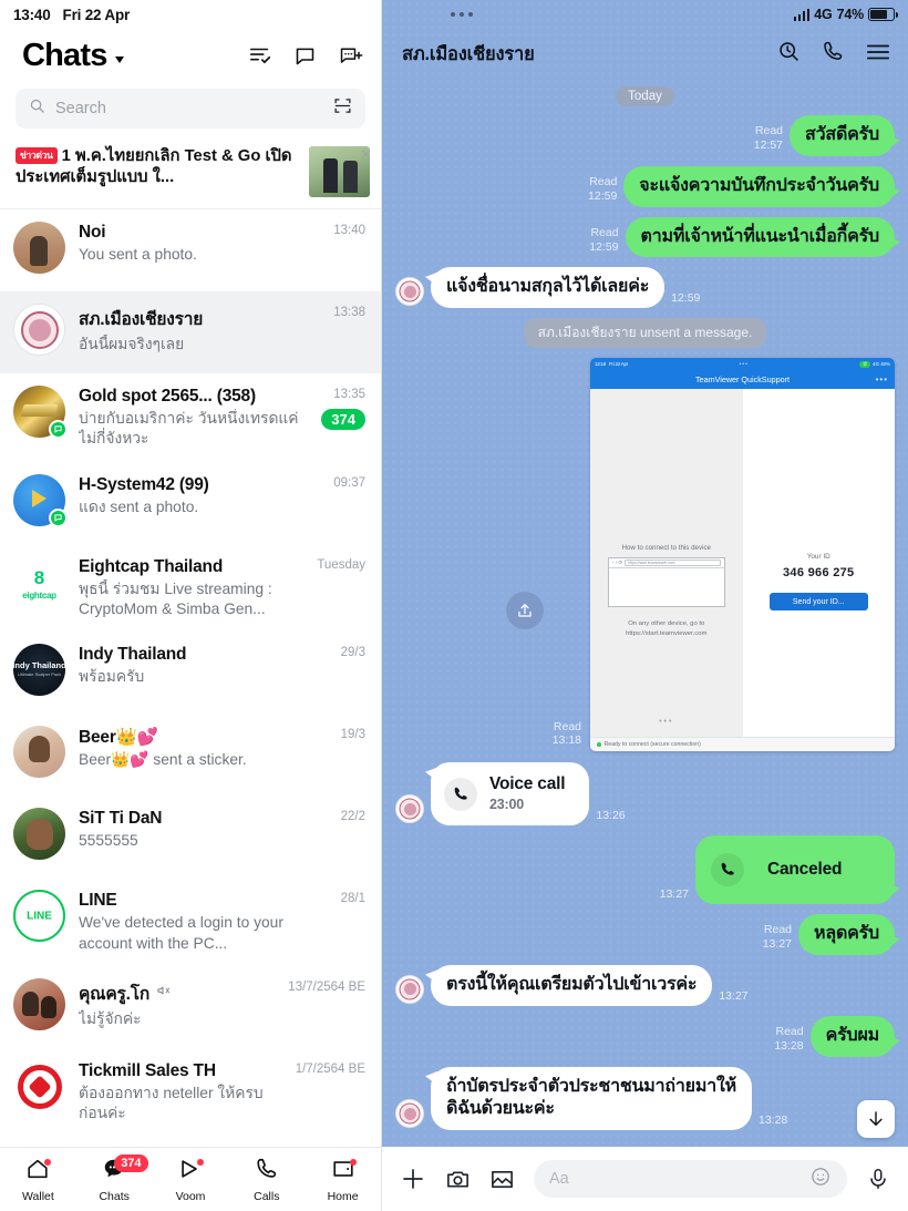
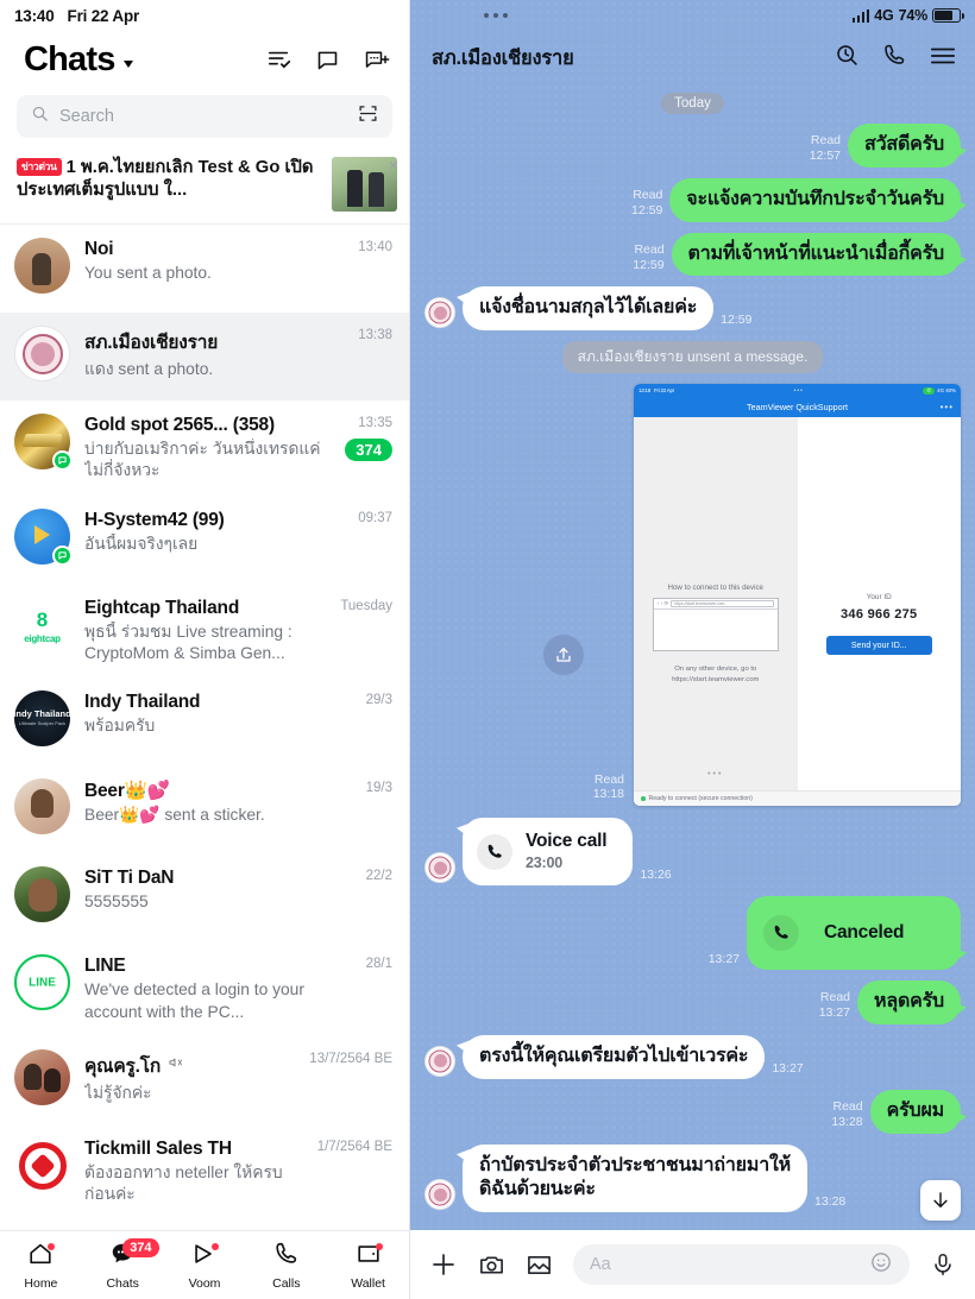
  13:40
  Fri 22 Apr
  Chats
  Search
  ข่าวด่วน 1 พ.ค.ไทยยกเลิก Test & Go เปิดประเทศเต็มรูปแบบ ใ...
  ×
  Noi
  You sent a photo.
  13:40
  สภ.เมืองเชียงราย
- อันนี้ผมจริงๆเลย
+ แดง sent a photo.
  13:38
  Gold spot 2565... (358)
  บ่ายกับอเมริกาค่ะ วันหนึ่งเทรดแค่ไม่กี่จังหวะ
  13:35
  374
  H-System42 (99)
- แดง sent a photo.
+ อันนี้ผมจริงๆเลย
  09:37
  8
  eightcap
  Eightcap Thailand
  พุธนี้ ร่วมชม Live streaming : CryptoMom & Simba Gen...
  Tuesday
  Indy Thailand
  Indy Thailand
  พร้อมครับ
  29/3
  Beer👑💕
  Beer👑💕 sent a sticker.
  19/3
  SiT Ti DaN
  5555555
  22/2
  LINE
  LINE
  We've detected a login to your account with the PC...
  28/1
  คุณครู.โก
  ไม่รู้จักค่ะ
  13/7/2564 BE
  Tickmill Sales TH
  ต้องออกทาง neteller ให้ครบก่อนค่ะ
  1/7/2564 BE
- Wallet
+ Home
  374
  Chats
  Voom
  Calls
- Home
+ Wallet
  4G
  74%
  สภ.เมืองเชียงราย
  Today
  Read
  12:57
  สวัสดีครับ
  Read
  12:59
  จะแจ้งความบันทึกประจำวันครับ
  Read
  12:59
  ตามที่เจ้าหน้าที่แนะนำเมื่อกี้ครับ
  แจ้งชื่อนามสกุลไว้ได้เลยค่ะ
  12:59
  สภ.เมืองเชียงราย unsent a message.
  Read
  13:18
  TeamViewer QuickSupport
  •••
  346 966 275
  Voice call
  23:00
  13:26
  13:27
  Canceled
  Read
  13:27
  หลุดครับ
  ตรงนี้ให้คุณเตรียมตัวไปเข้าเวรค่ะ
  13:27
  Read
  13:28
  ครับผม
  ถ้าบัตรประจำตัวประชาชนมาถ่ายมาให้ดิฉันด้วยนะค่ะ
  13:28
  Aa
